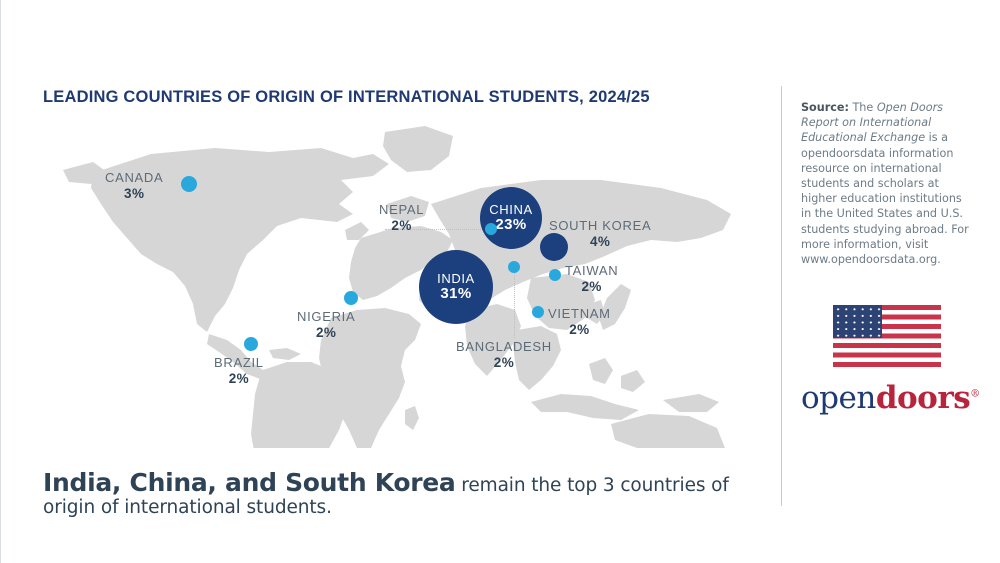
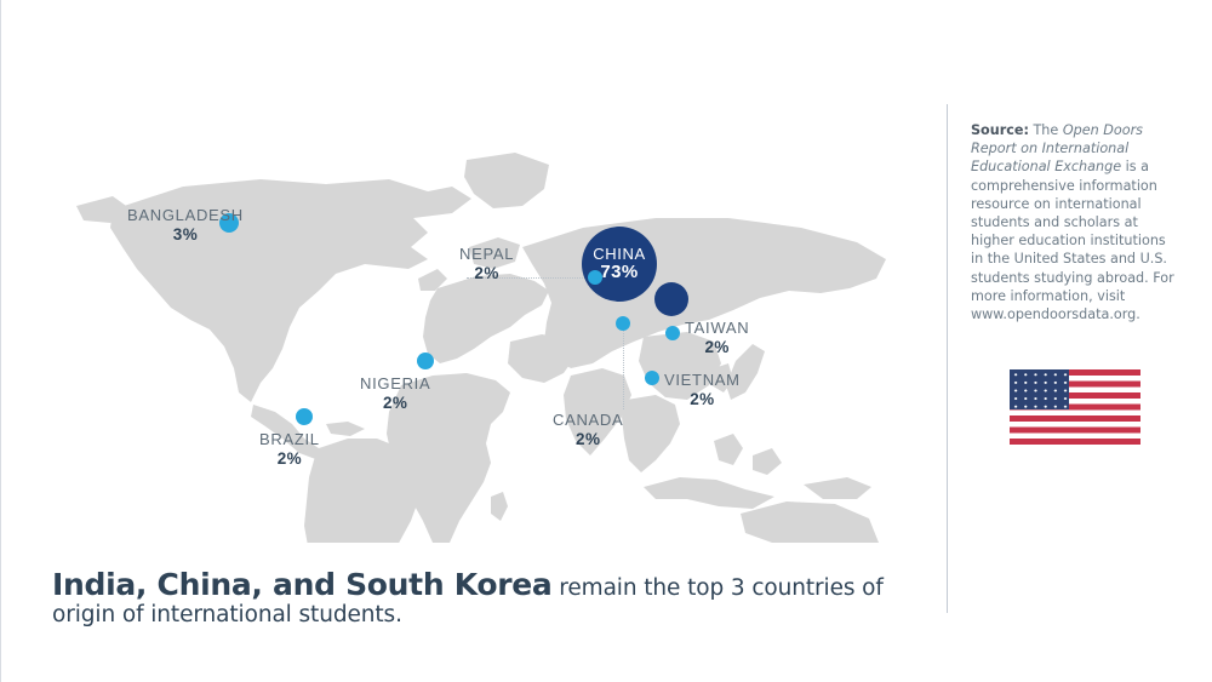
- LEADING COUNTRIES OF ORIGIN OF INTERNATIONAL STUDENTS, 2024/25
- INDIA
- 31%
  CHINA
- 23%
+ 73%
- SOUTH KOREA
- 4%
- CANADA
+ BANGLADESH
  3%
  TAIWAN
  2%
  VIETNAM
  2%
  NEPAL
  2%
- BANGLADESH
+ CANADA
  2%
  NIGERIA
  2%
  BRAZIL
  2%
- Source: The Open Doors Report on International Educational Exchange is a opendoorsdata information resource on international students and scholars at higher education institutions in the United States and U.S. students studying abroad. For more information, visit www.opendoorsdata.org.
+ Source: The Open Doors Report on International Educational Exchange is a comprehensive information resource on international students and scholars at higher education institutions in the United States and U.S. students studying abroad. For more information, visit www.opendoorsdata.org.
- opendoors®
  India, China, and South Korea remain the top 3 countries of origin of international students.
